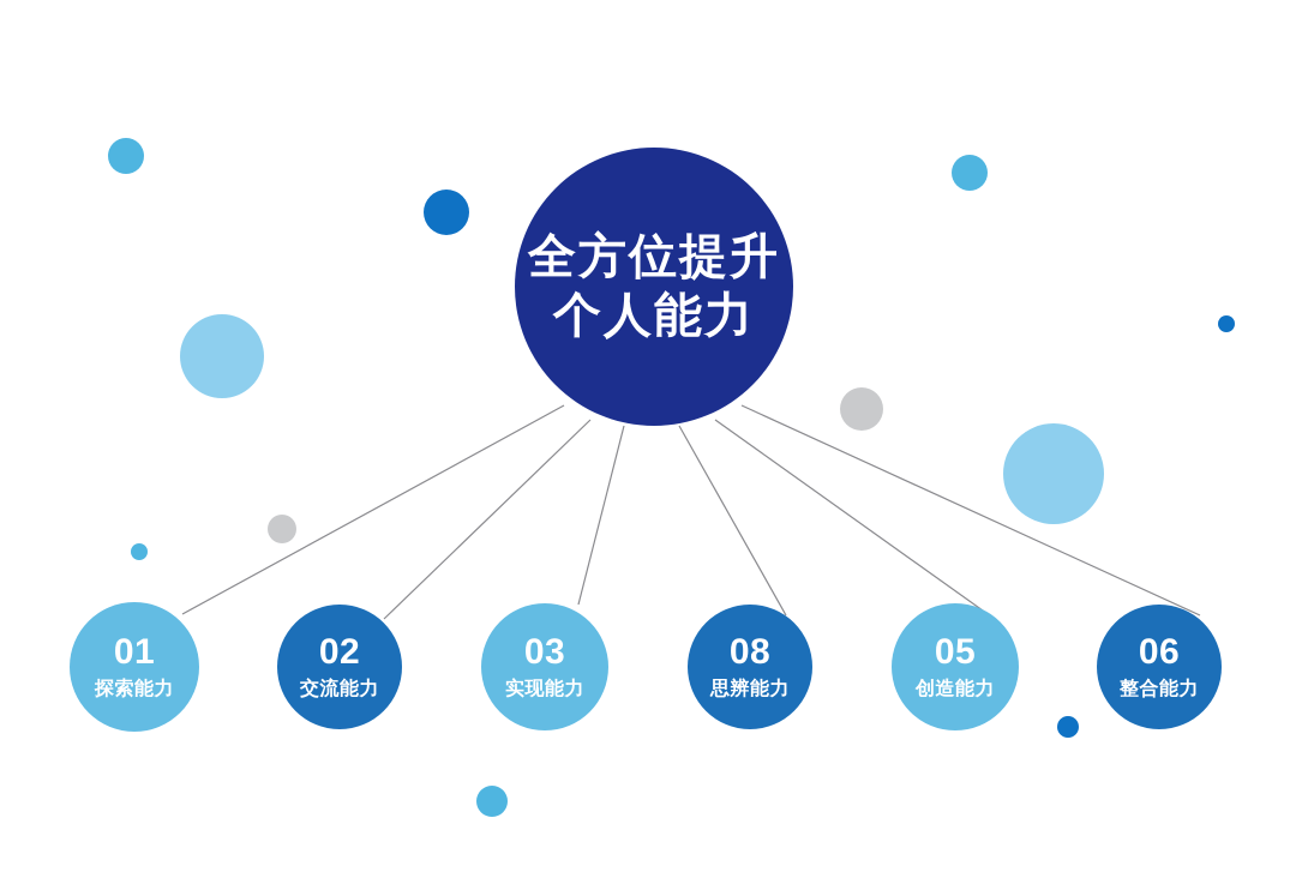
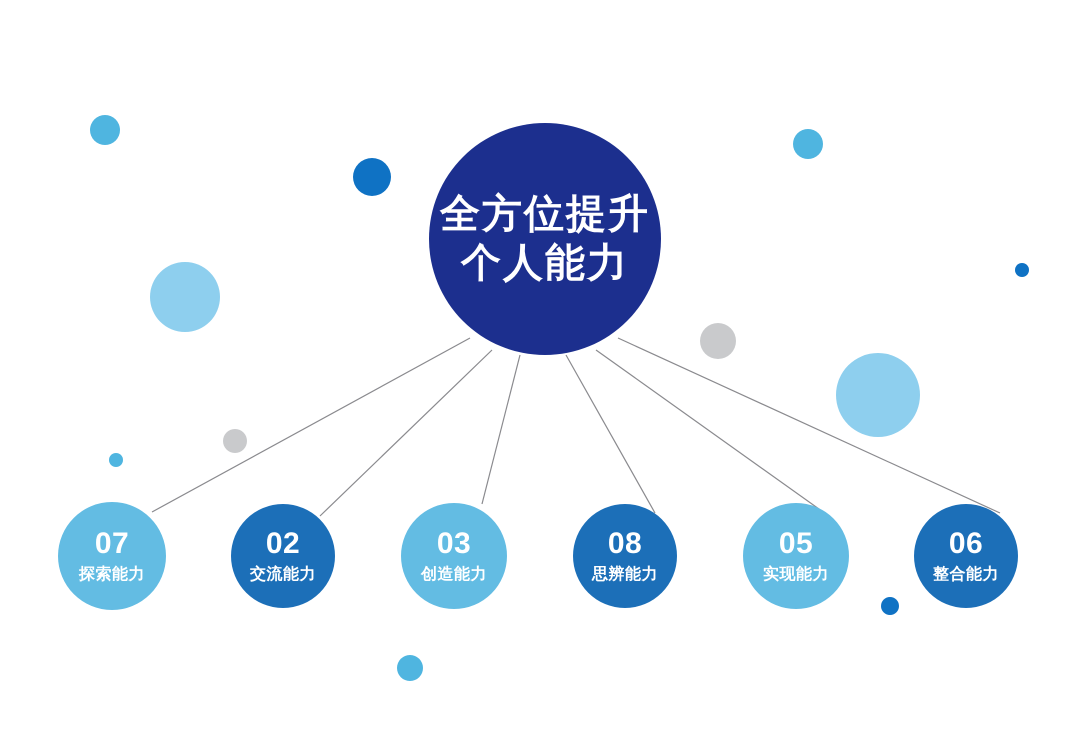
  全方位提升
  个人能力
- 01
+ 07
  探索能力
  02
  交流能力
  03
- 实现能力
+ 创造能力
  08
  思辨能力
  05
- 创造能力
+ 实现能力
  06
  整合能力
